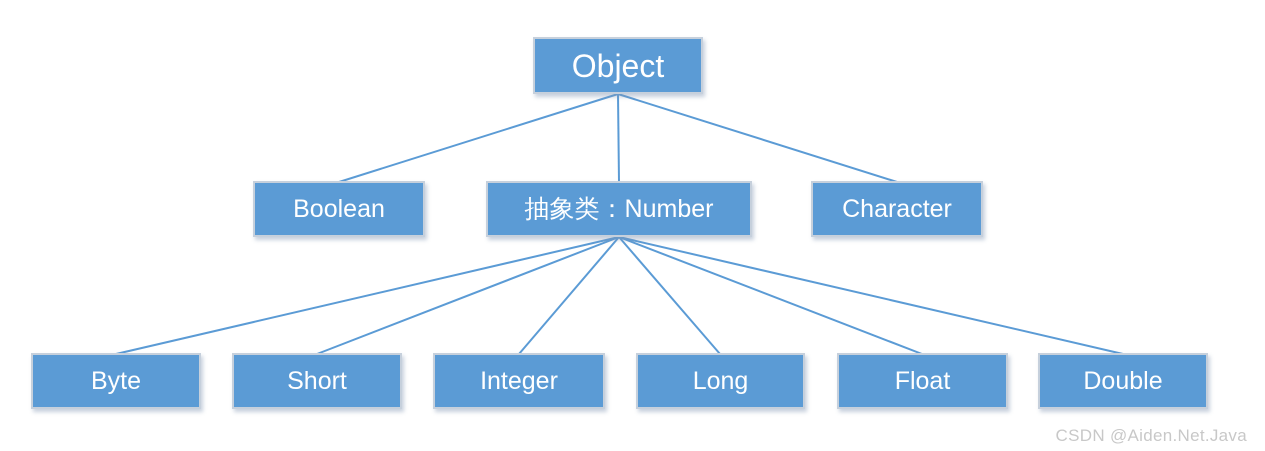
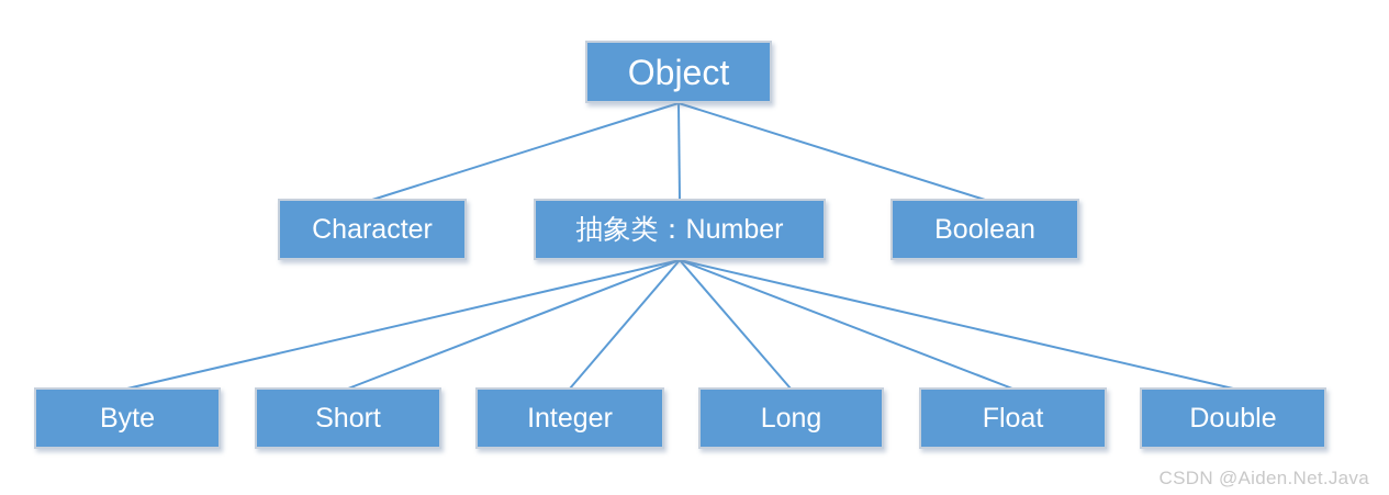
  Object
- Boolean
+ Character
  抽象类：Number
- Character
+ Boolean
  Byte
  Short
  Integer
  Long
  Float
  Double
  CSDN @Aiden.Net.Java
